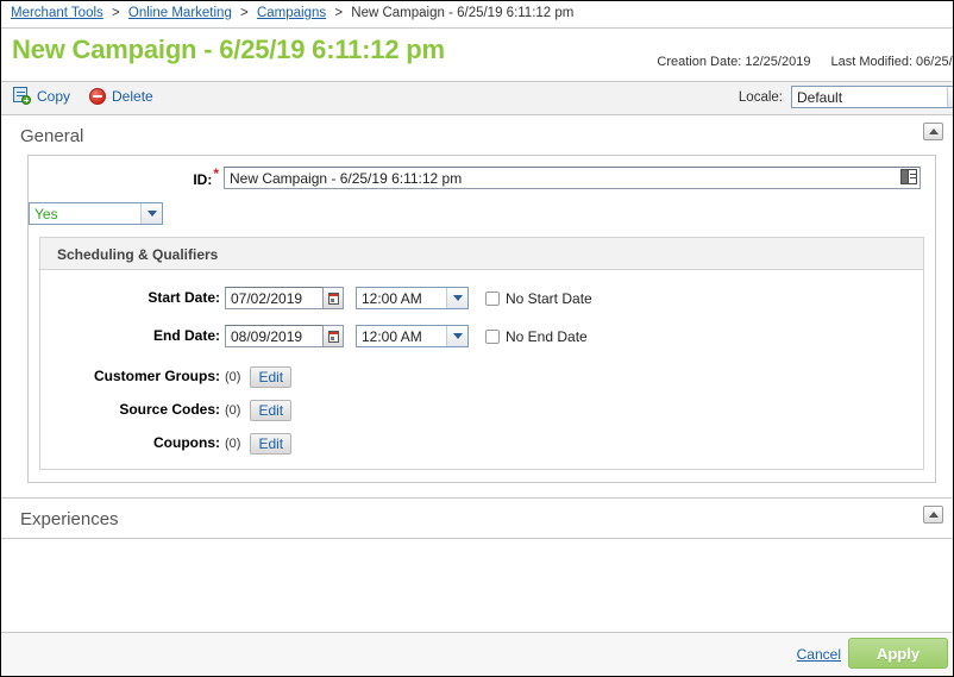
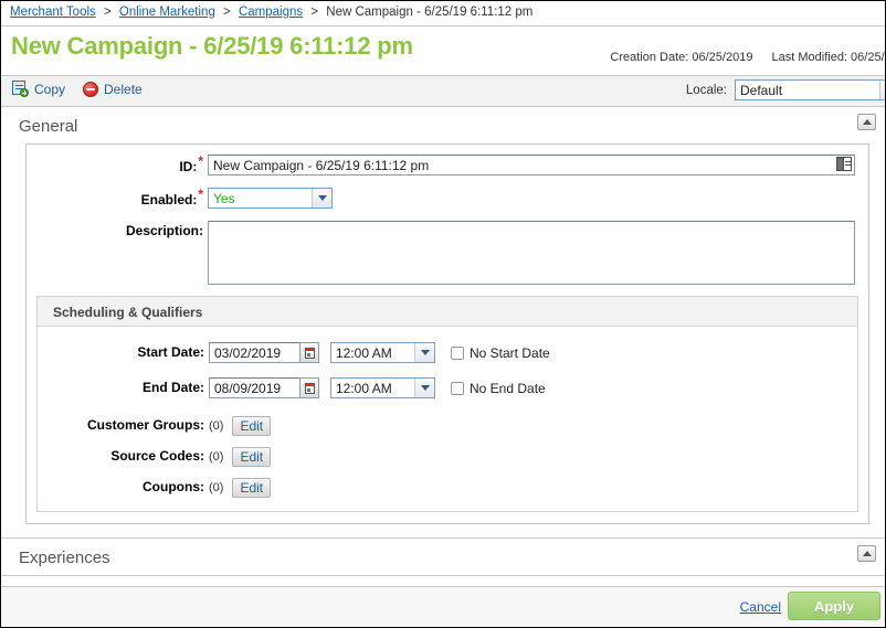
  Merchant Tools > Online Marketing > Campaigns > New Campaign - 6/25/19 6:11:12 pm
  New Campaign - 6/25/19 6:11:12 pm
- Creation Date: 12/25/2019 Last Modified: 06/25/
+ Creation Date: 06/25/2019 Last Modified: 06/25/
  Copy
  Delete
  Locale:
  Default
  General
  ID:*
  New Campaign - 6/25/19 6:11:12 pm
+ Enabled:*
  Yes
+ Description:
  Scheduling & Qualifiers
  Start Date:
- 07/02/2019
+ 03/02/2019
  12:00 AM
  No Start Date
  End Date:
  08/09/2019
  12:00 AM
  No End Date
  Customer Groups:
  (0)
  Edit
  Source Codes:
  (0)
  Edit
  Coupons:
  (0)
  Edit
  Experiences
  Cancel
  Apply
